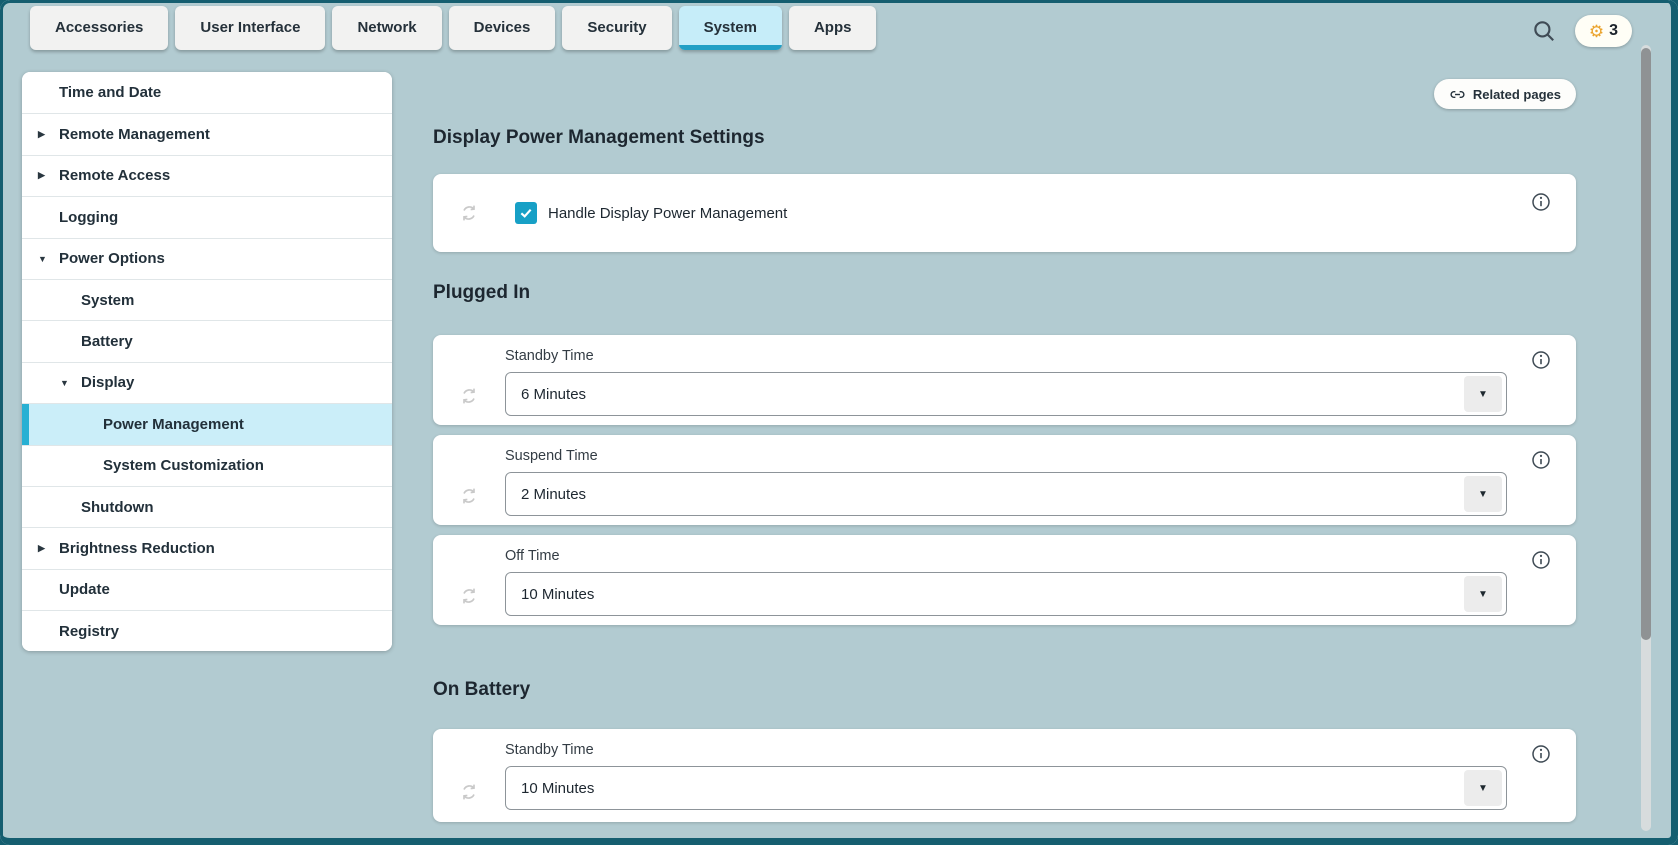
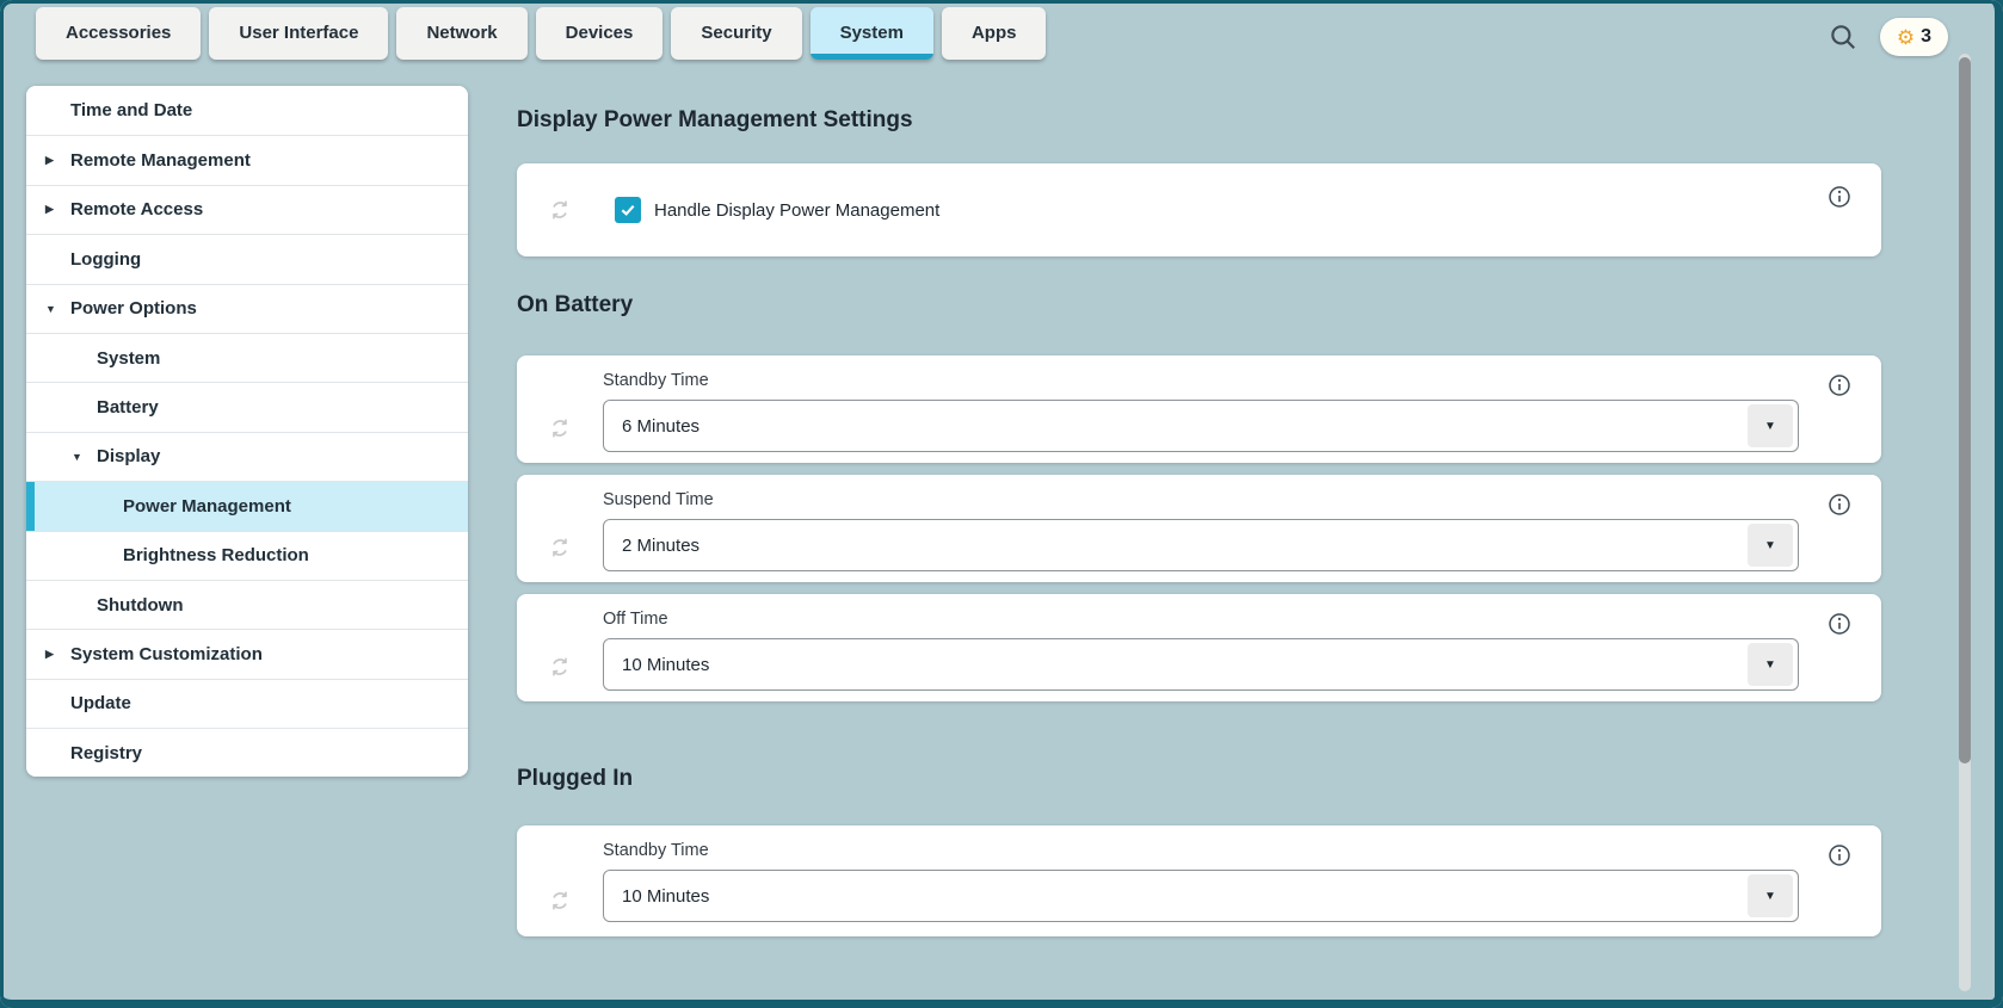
  Accessories
  User Interface
  Network
  Devices
  Security
  System
  Apps
  ⚙
  3
  Time and Date
  ▶
  Remote Management
  ▶
  Remote Access
  Logging
  ▼
  Power Options
  System
  Battery
  ▼
  Display
  Power Management
- System Customization
+ Brightness Reduction
  Shutdown
  ▶
- Brightness Reduction
+ System Customization
  Update
  Registry
- Related pages
  Display Power Management Settings
  Handle Display Power Management
- Plugged In
+ On Battery
  Standby Time
  6 Minutes
  ▼
  Suspend Time
  2 Minutes
  ▼
  Off Time
  10 Minutes
  ▼
- On Battery
+ Plugged In
  Standby Time
  10 Minutes
  ▼
